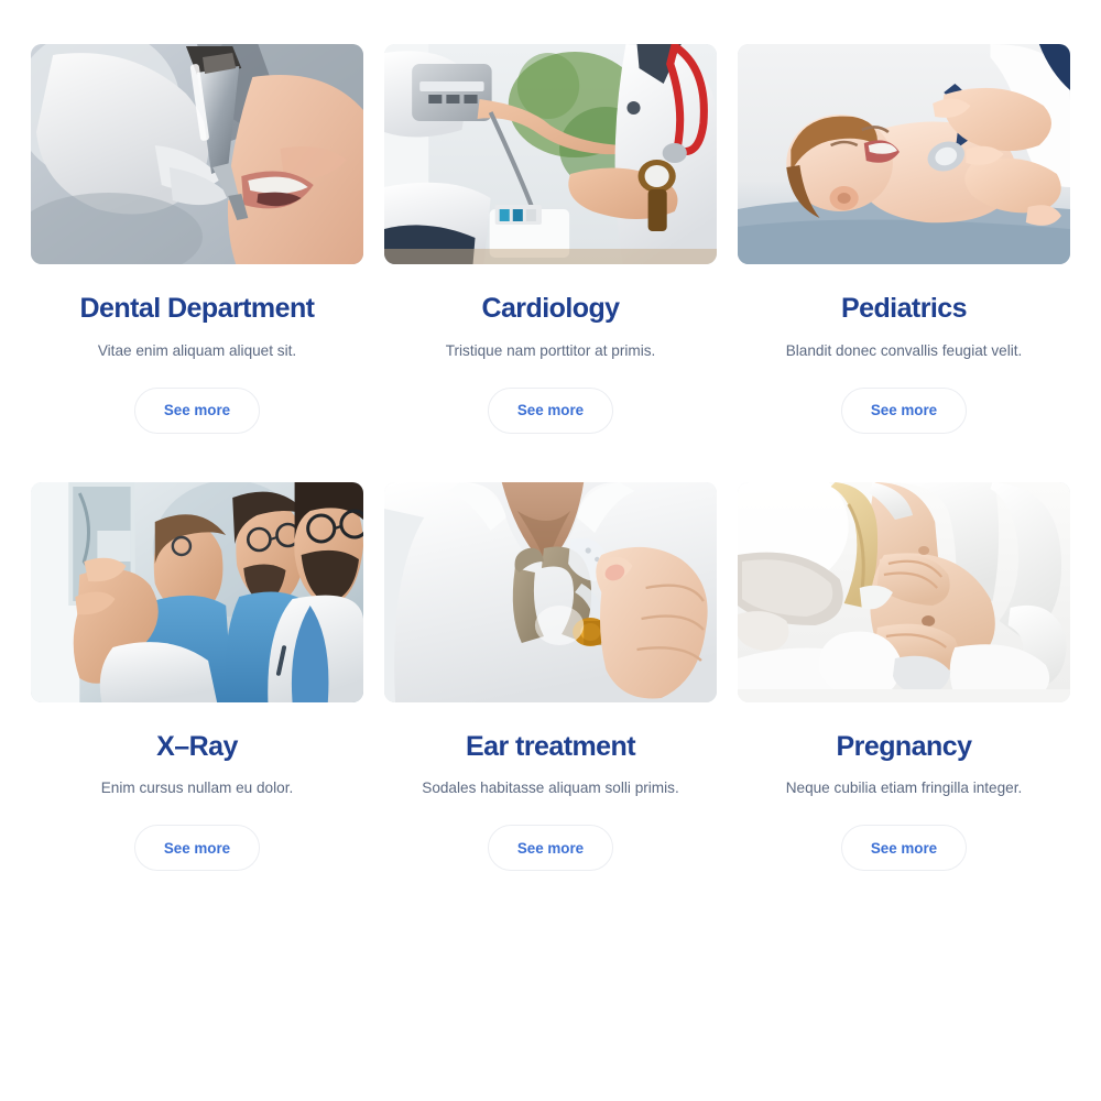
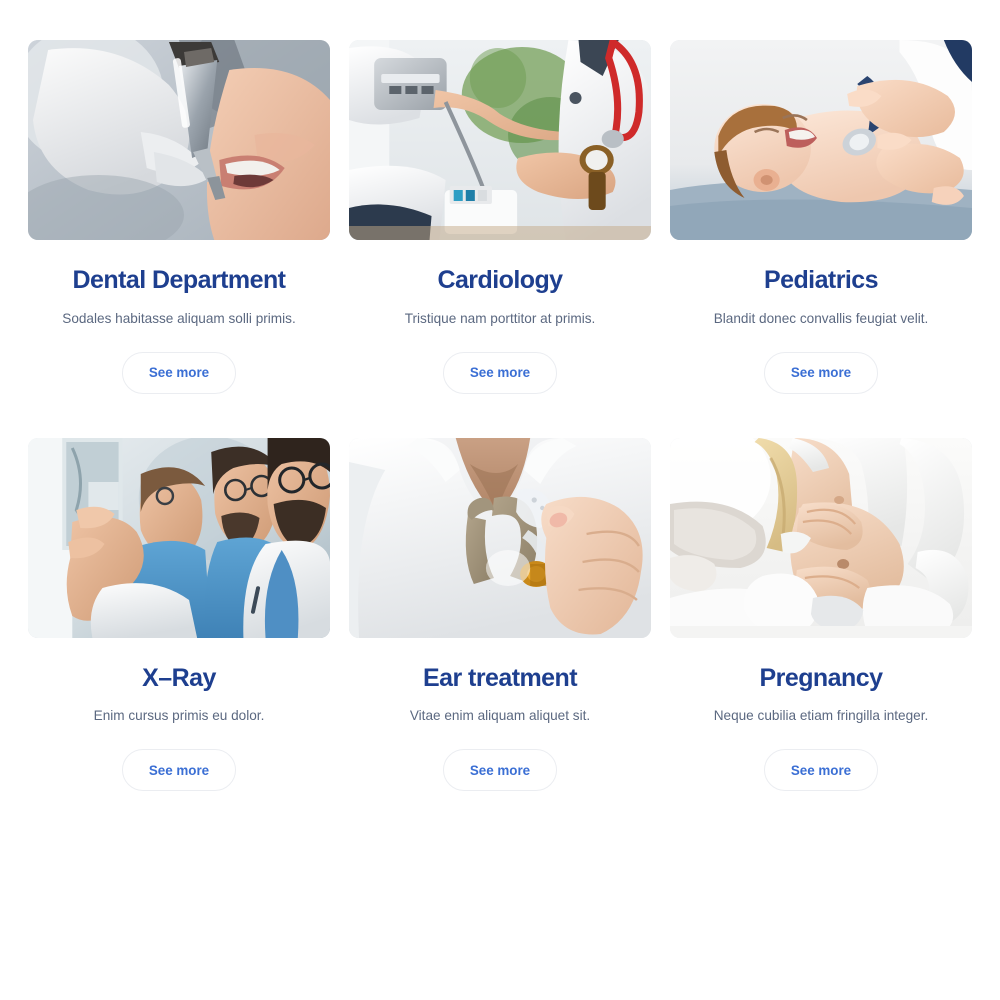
  Dental Department
- Vitae enim aliquam aliquet sit.
+ Sodales habitasse aliquam solli primis.
  See more
  Cardiology
  Tristique nam porttitor at primis.
  See more
  Pediatrics
  Blandit donec convallis feugiat velit.
  See more
  X–Ray
- Enim cursus nullam eu dolor.
+ Enim cursus primis eu dolor.
  See more
  Ear treatment
- Sodales habitasse aliquam solli primis.
+ Vitae enim aliquam aliquet sit.
  See more
  Pregnancy
  Neque cubilia etiam fringilla integer.
  See more
